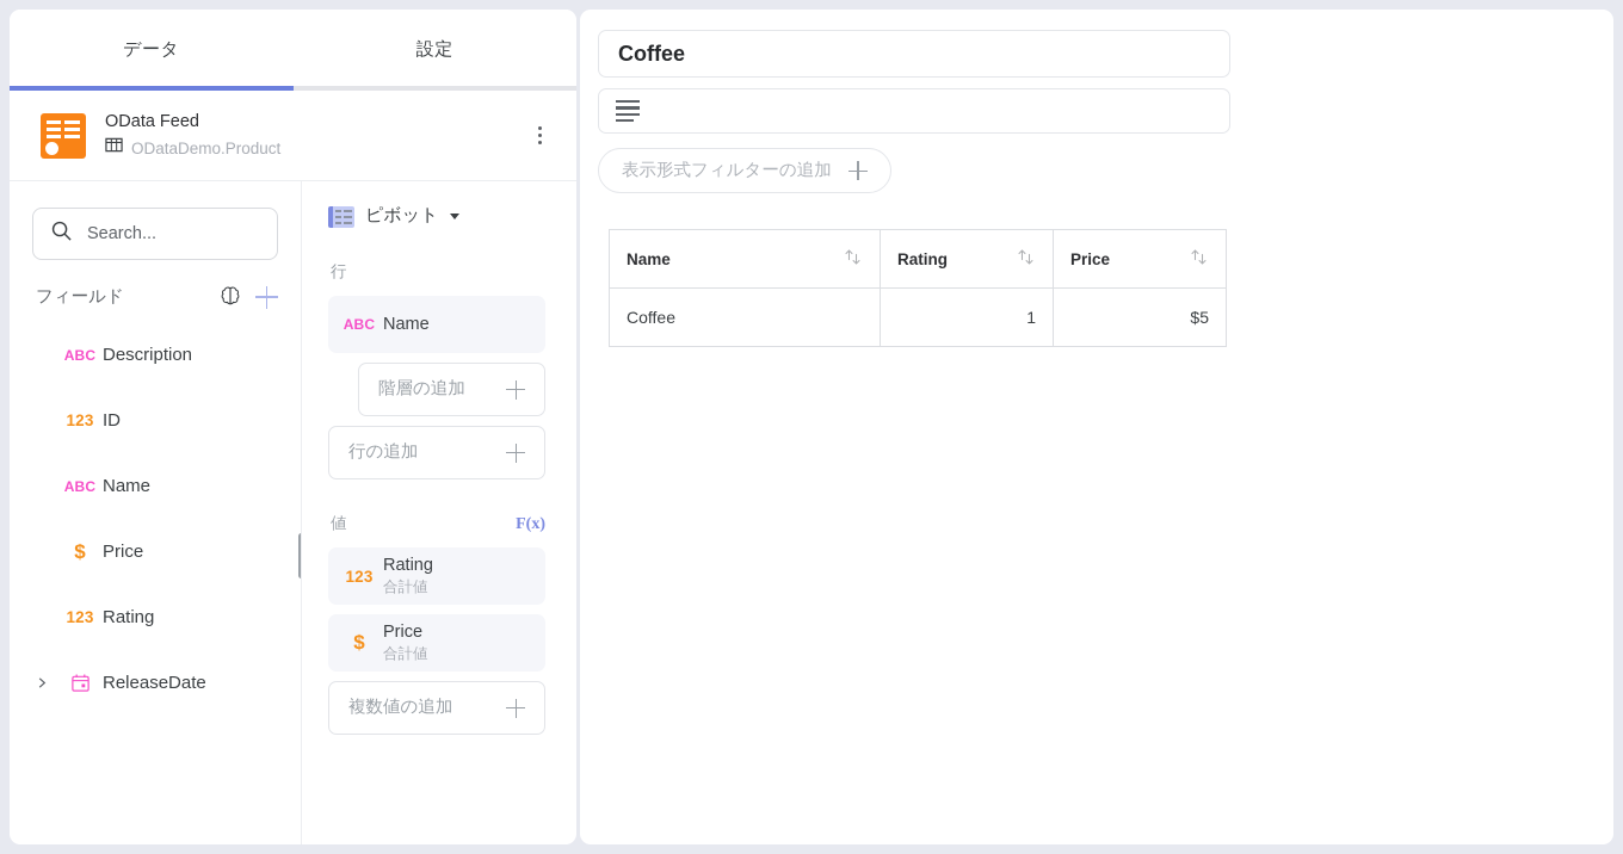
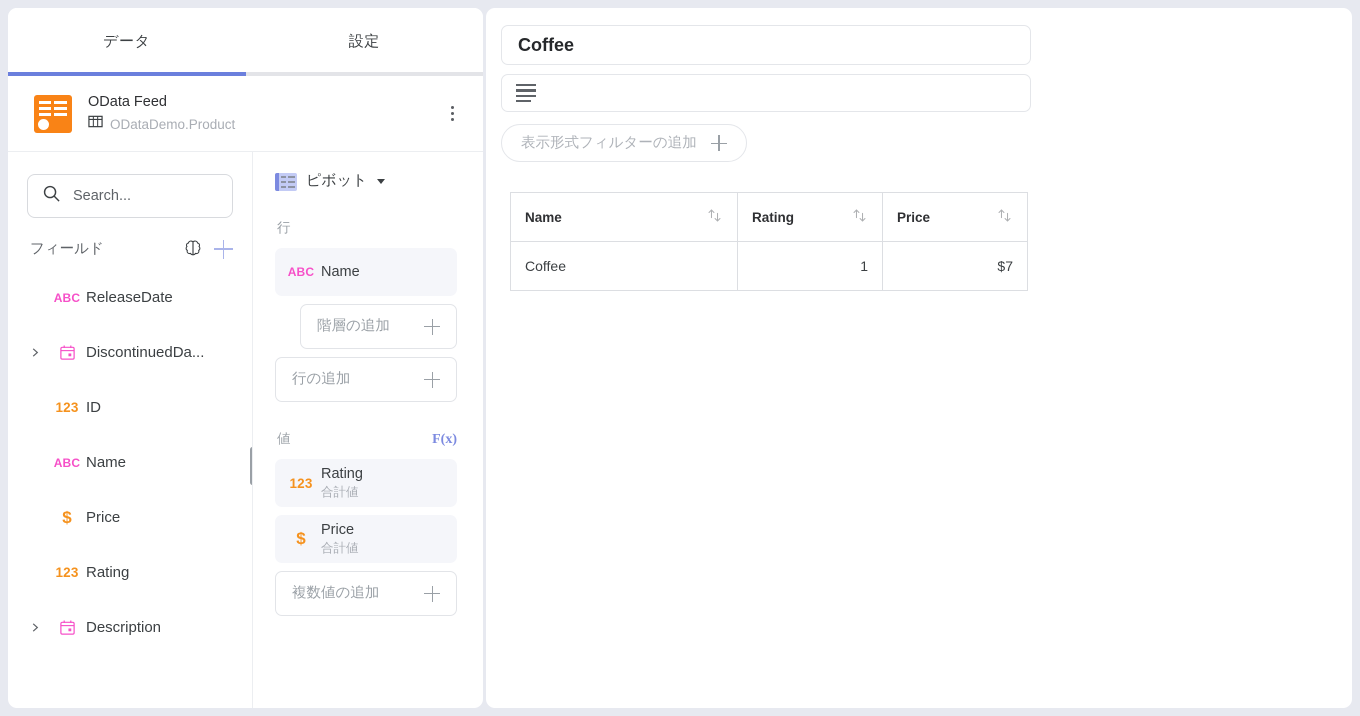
  データ
  設定
  OData Feed
  ODataDemo.Product
  Search...
  フィールド
  ABC
- Description
+ ReleaseDate
+ DiscontinuedDa...
  123
  ID
  ABC
  Name
  $
  Price
  123
  Rating
- ReleaseDate
+ Description
  ピボット
  行
  ABC
  Name
  階層の追加
  行の追加
  値
  F(x)
  123
  Rating
  合計値
  $
  Price
  合計値
  複数値の追加
  Coffee
  表示形式フィルターの追加
  Name	Rating	Price
- Coffee	1	$5
+ Coffee	1	$7
